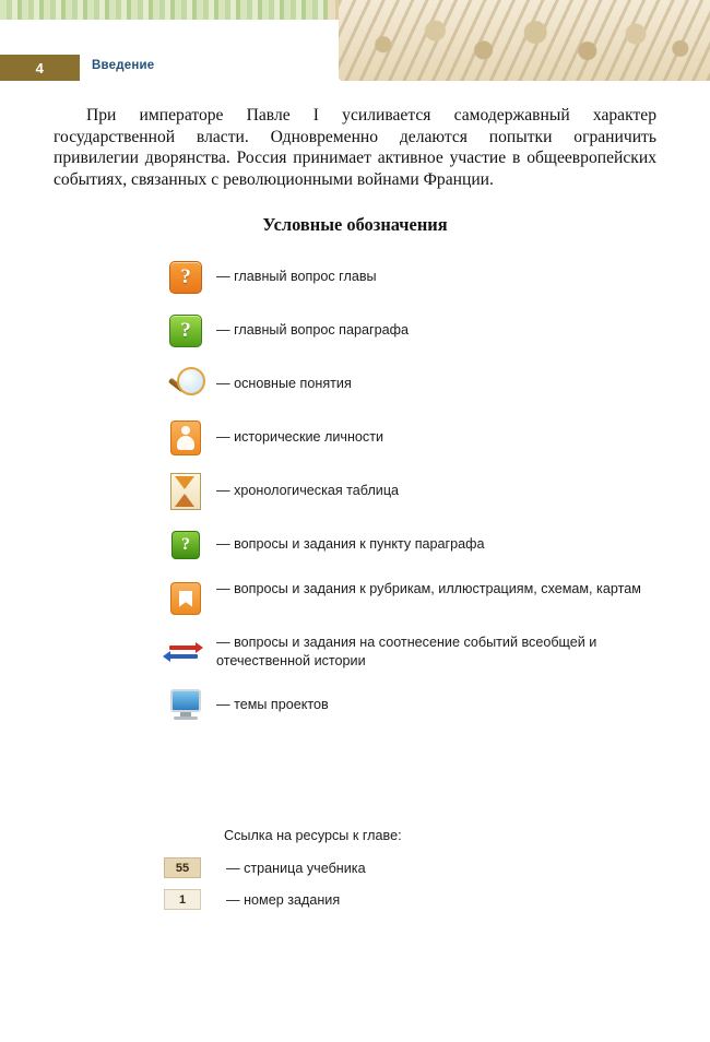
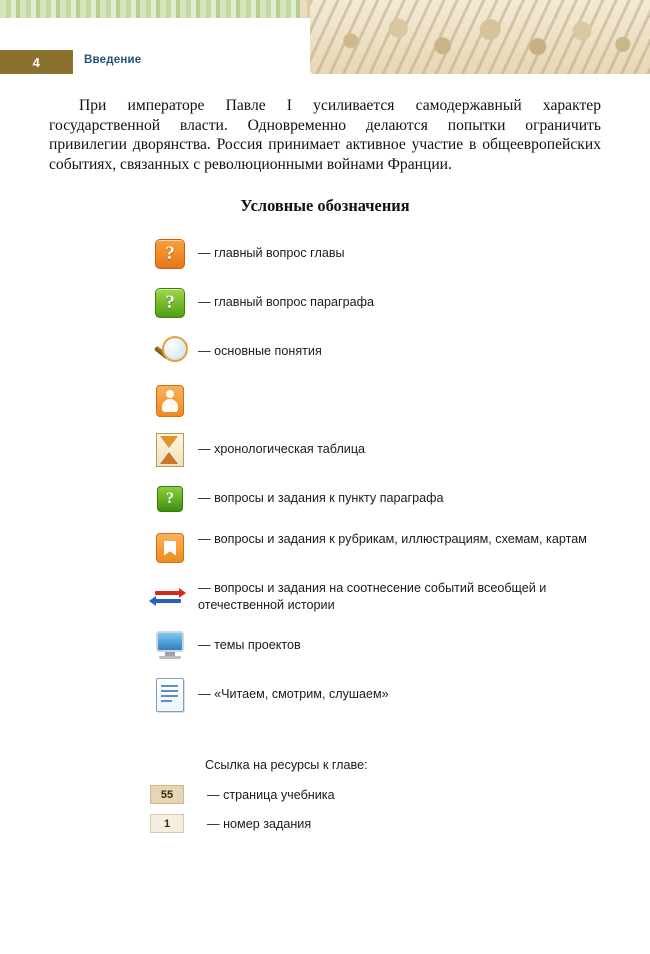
  4
  Введение
  При императоре Павле I усиливается самодержавный характер государственной власти. Одновременно делаются попытки ограничить привилегии дворянства. Россия принимает активное участие в общеевропейских событиях, связанных с революционными войнами Франции.
  Условные обозначения
  ?
  — главный вопрос главы
  ?
  — главный вопрос параграфа
  — основные понятия
- — исторические личности
  — хронологическая таблица
  ?
  — вопросы и задания к пункту параграфа
  — вопросы и задания к рубрикам, иллюстрациям, схемам, картам
  — вопросы и задания на соотнесение событий всеобщей и отечественной истории
  — темы проектов
+ — «Читаем, смотрим, слушаем»
  Ссылка на ресурсы к главе:
  55
  — страница учебника
  1
  — номер задания
